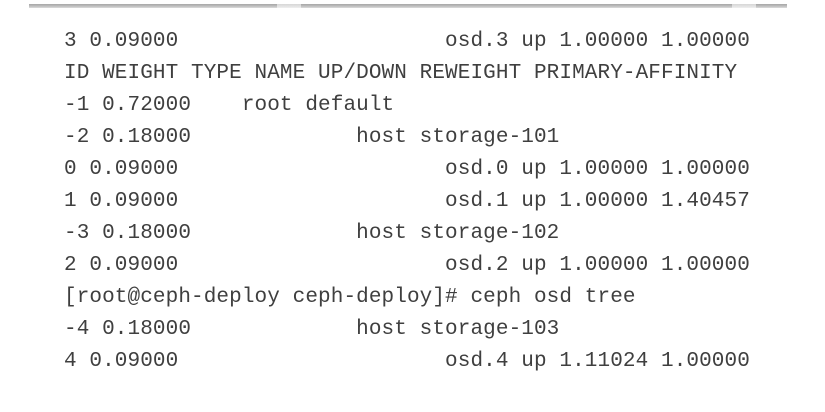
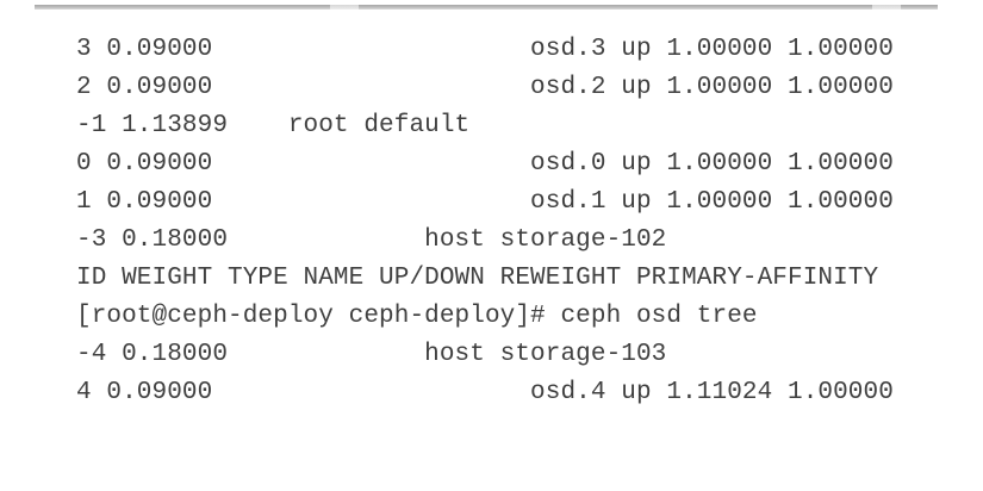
  3 0.09000 osd.3 up 1.00000 1.00000
- ID WEIGHT TYPE NAME UP/DOWN REWEIGHT PRIMARY-AFFINITY
+ 2 0.09000 osd.2 up 1.00000 1.00000
- -1 0.72000 root default
+ -1 1.13899 root default
- -2 0.18000 host storage-101
  0 0.09000 osd.0 up 1.00000 1.00000
- 1 0.09000 osd.1 up 1.00000 1.40457
+ 1 0.09000 osd.1 up 1.00000 1.00000
  -3 0.18000 host storage-102
- 2 0.09000 osd.2 up 1.00000 1.00000
+ ID WEIGHT TYPE NAME UP/DOWN REWEIGHT PRIMARY-AFFINITY
  [root@ceph-deploy ceph-deploy]# ceph osd tree
  -4 0.18000 host storage-103
  4 0.09000 osd.4 up 1.11024 1.00000
